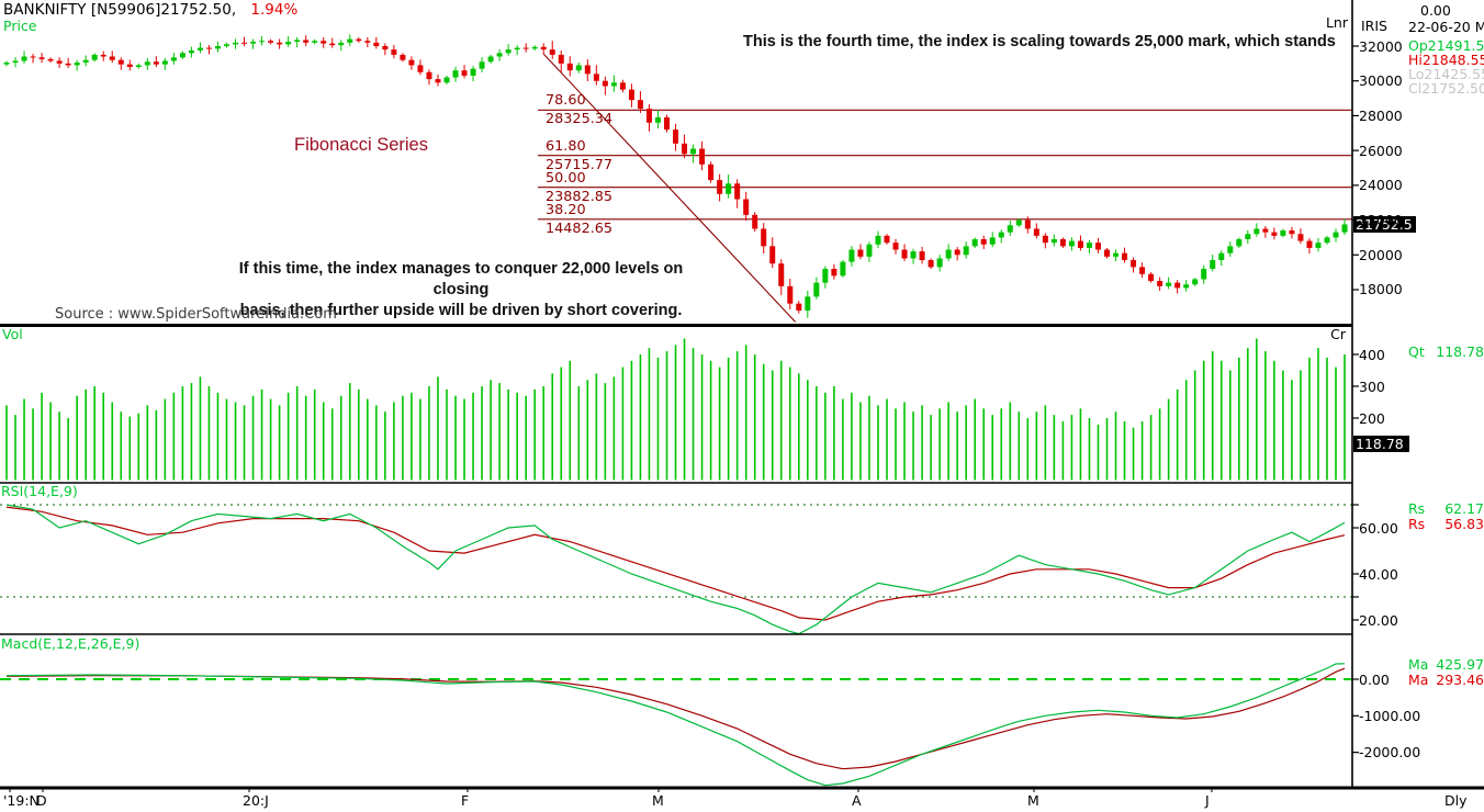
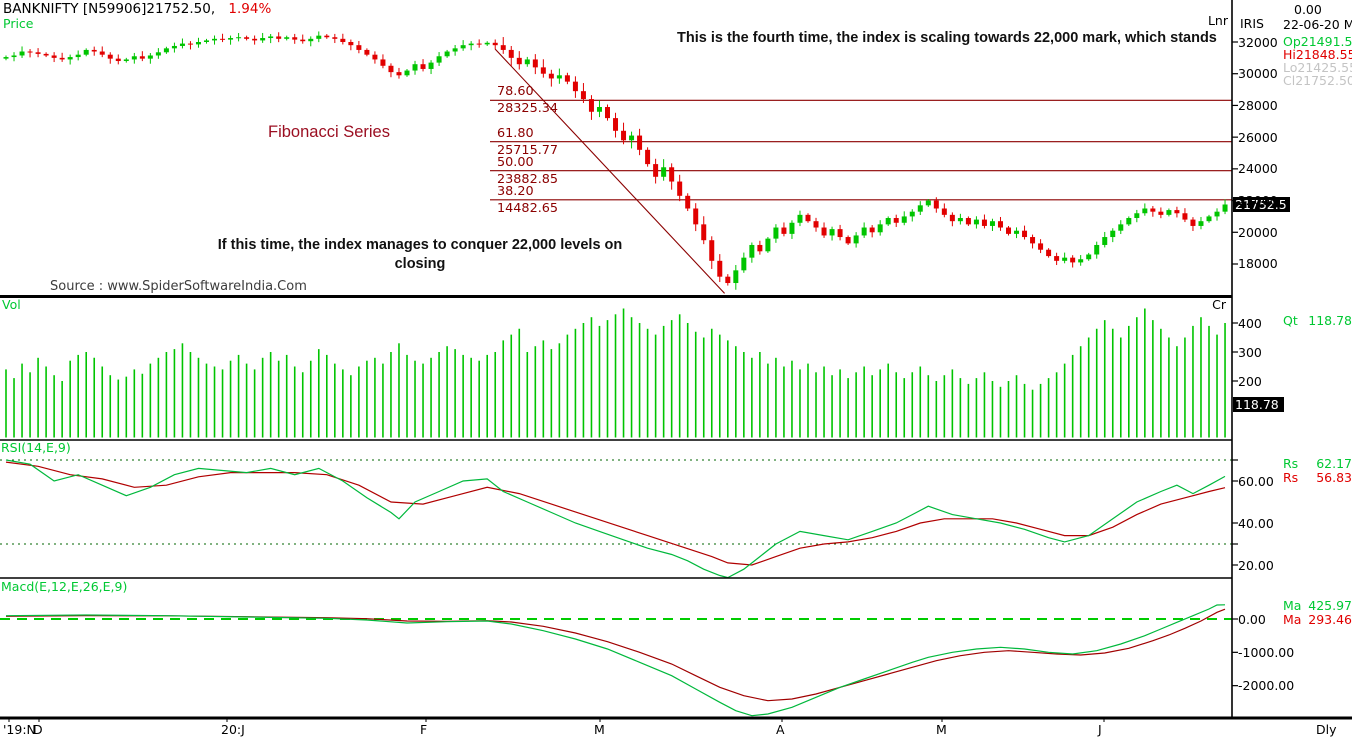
  BANKNIFTY [N59906]21752.50, 1.94%
  Price
  Lnr
  0.00
  IRIS
  22-06-20 M
  Op
  21491.5
  Hi
  21848.5
  Lo
  21425.5
  Cl
  21752.50
  21752.5
  118.78
  Qt
  118.78
  Rs
  62.17
  Rs
  56.83
  Ma
  425.97
  Ma
  293.46
  Vol
  Cr
  RSI(14,E,9)
  Macd(E,12,E,26,E,9)
- This is the fourth time, the index is scaling towards 25,000 mark, which stands
+ This is the fourth time, the index is scaling towards 22,000 mark, which stands
  If this time, the index manages to conquer 22,000 levels on closing
- basis, then further upside will be driven by short covering.
  Source : www.SpiderSoftwareIndia.Com
  Fibonacci Series
  Dly
  32000
  30000
  28000
  26000
  24000
  22000
  20000
  18000
  400
  300
  200
  60.00
  40.00
  20.00
  0.00
  -1000.00
  -2000.00
  78.60
  28325.34
  61.80
  25715.77
  50.00
  23882.85
  38.20
  14482.65
  '19:N
  D
  20:J
  F
  M
  A
  M
  J
